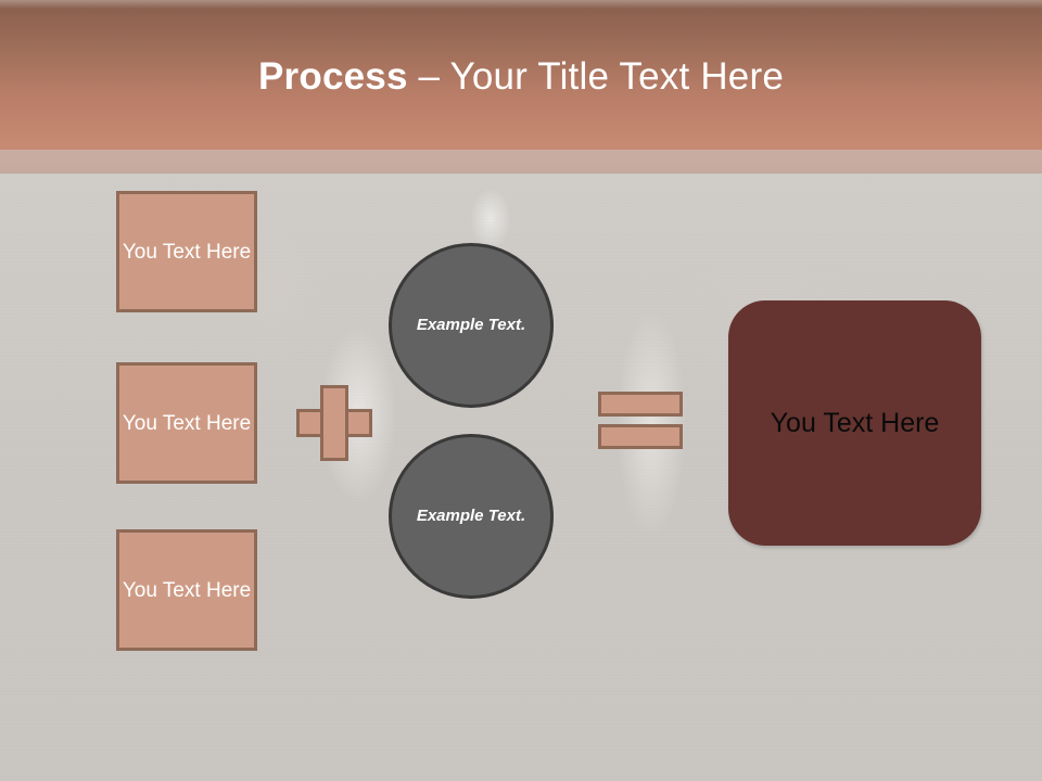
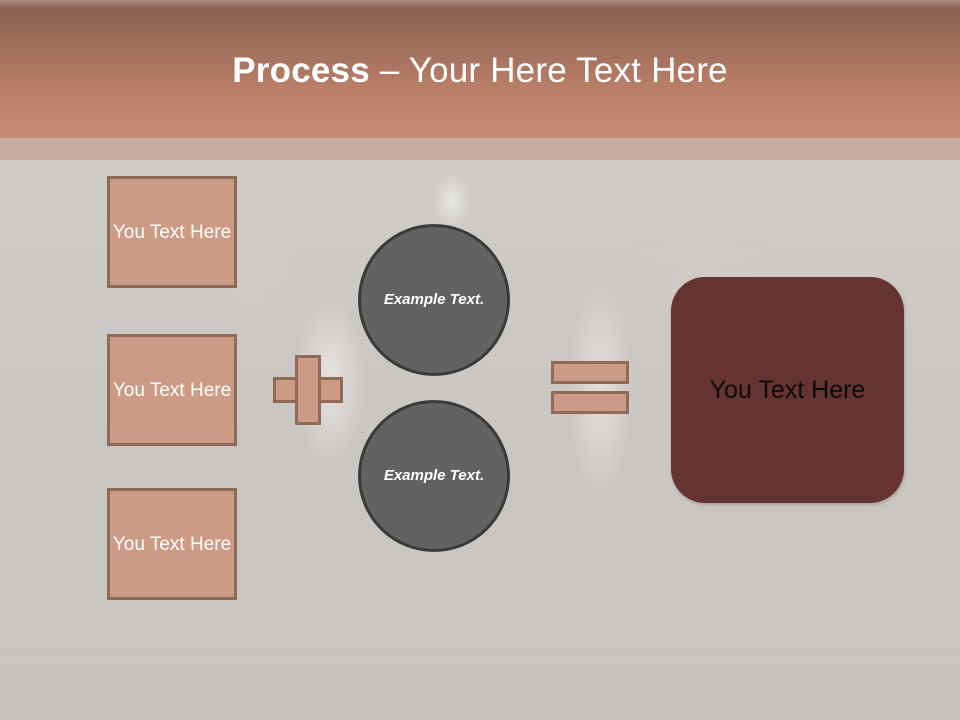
- Process – Your Title Text Here
+ Process – Your Here Text Here
  You Text Here
  You Text Here
  You Text Here
  Example Text.
  Example Text.
  You Text Here
